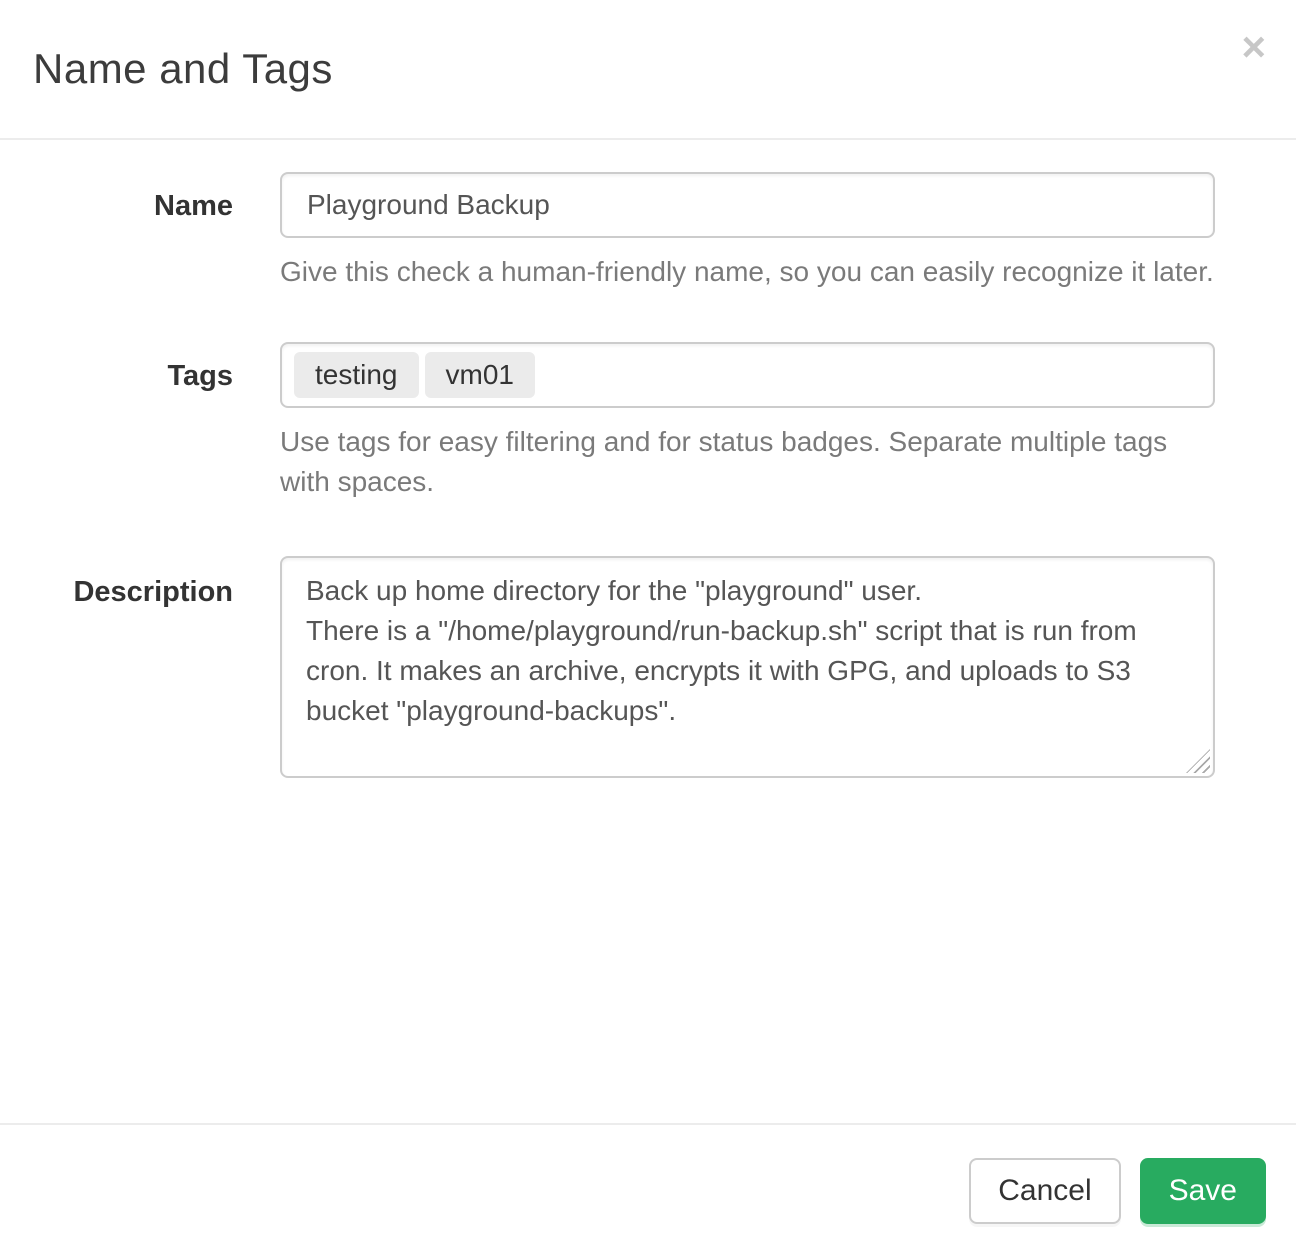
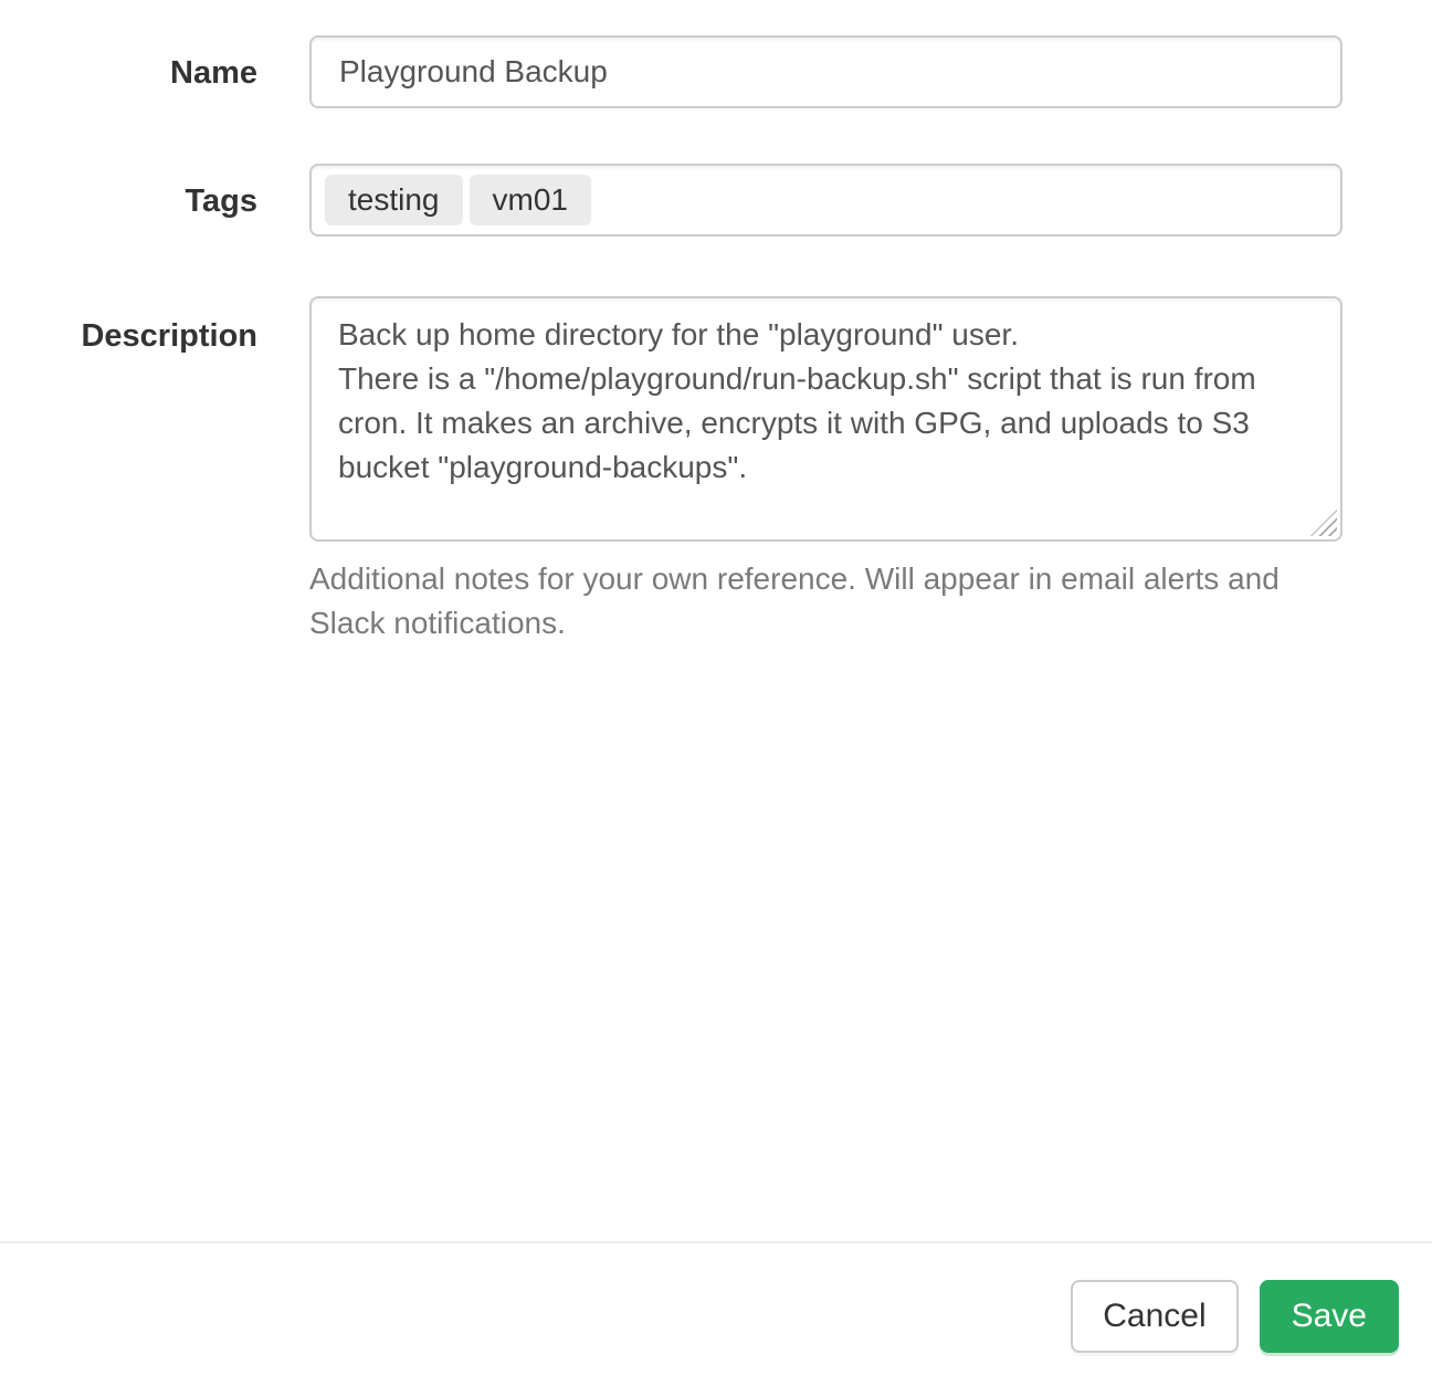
- Name and Tags
- ×
  Name
  Playground Backup
- Give this check a human-friendly name, so you can easily recognize it later.
  Tags
  testing
  vm01
- Use tags for easy filtering and for status badges. Separate multiple tags with spaces.
  Description
  Back up home directory for the "playground" user.
+ Additional notes for your own reference. Will appear in email alerts and Slack notifications.
  Cancel
  Save
